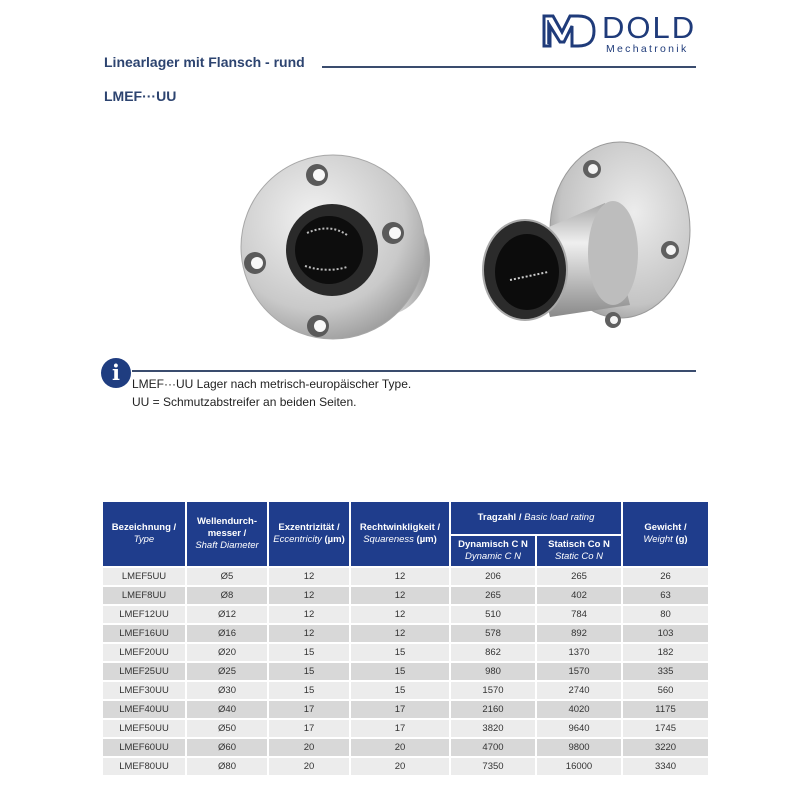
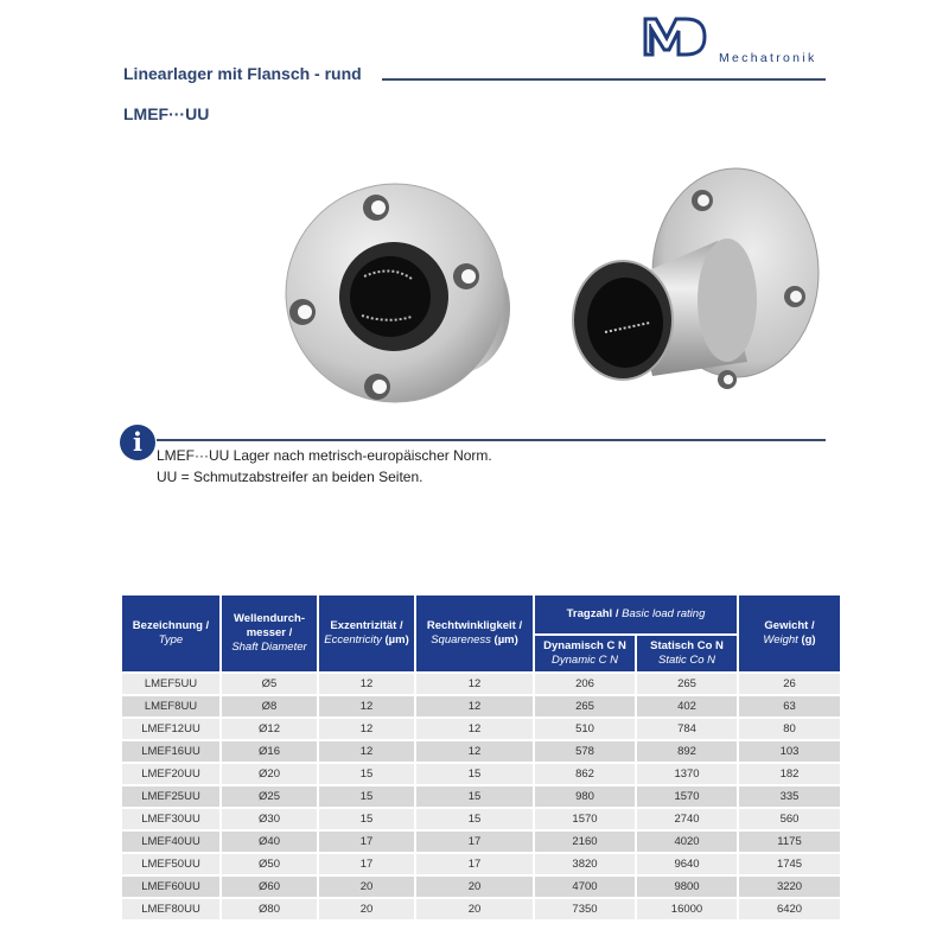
- DOLD
  Mechatronik
  Linearlager mit Flansch - rund
  LMEF···UU
  i
- LMEF···UU Lager nach metrisch-europäischer Type.
+ LMEF···UU Lager nach metrisch-europäischer Norm.
  UU = Schmutzabstreifer an beiden Seiten.
  Bezeichnung /Type	Wellendurch-messer /Shaft Diameter	Exzentrizität /Eccentricity (µm)	Rechtwinkligkeit /Squareness (µm)	Tragzahl / Basic load rating	Gewicht /Weight (g)
  Dynamisch C NDynamic C N	Statisch Co NStatic Co N
  LMEF5UU	Ø5	12	12	206	265	26
  LMEF8UU	Ø8	12	12	265	402	63
  LMEF12UU	Ø12	12	12	510	784	80
  LMEF16UU	Ø16	12	12	578	892	103
  LMEF20UU	Ø20	15	15	862	1370	182
  LMEF25UU	Ø25	15	15	980	1570	335
  LMEF30UU	Ø30	15	15	1570	2740	560
  LMEF40UU	Ø40	17	17	2160	4020	1175
  LMEF50UU	Ø50	17	17	3820	9640	1745
  LMEF60UU	Ø60	20	20	4700	9800	3220
- LMEF80UU	Ø80	20	20	7350	16000	3340
+ LMEF80UU	Ø80	20	20	7350	16000	6420
